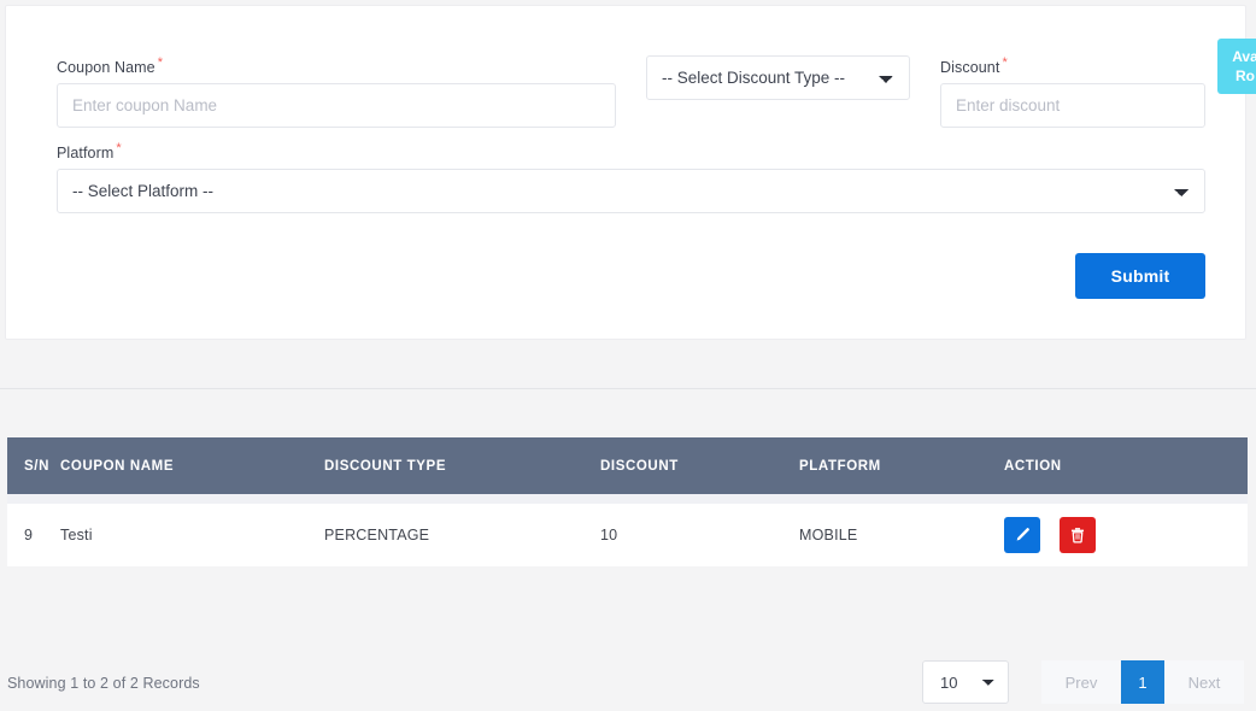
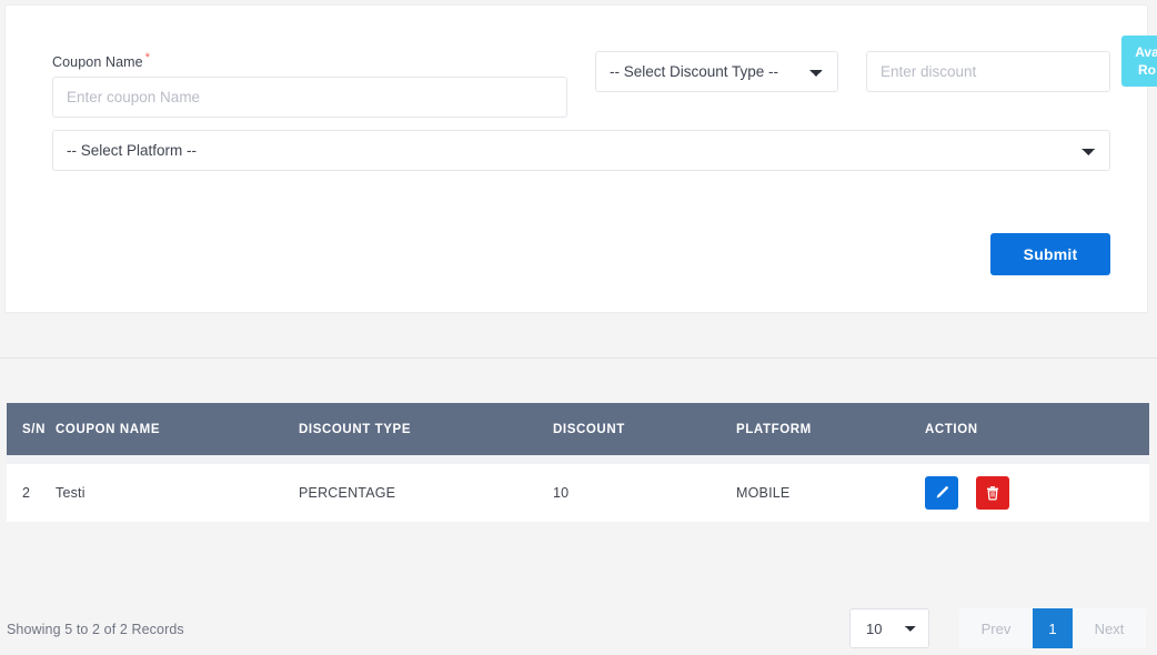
  Coupon Name *
  Enter coupon Name
  -- Select Discount Type --
- Discount *
  Enter discount
- Platform *
  -- Select Platform --
  Submit
  Ava
  Ro
  S/N	COUPON NAME	DISCOUNT TYPE	DISCOUNT	PLATFORM	ACTION
- 9	Testi	PERCENTAGE	10	MOBILE
+ 2	Testi	PERCENTAGE	10	MOBILE
- Showing 1 to 2 of 2 Records
+ Showing 5 to 2 of 2 Records
  10
  Prev
  1
  Next
